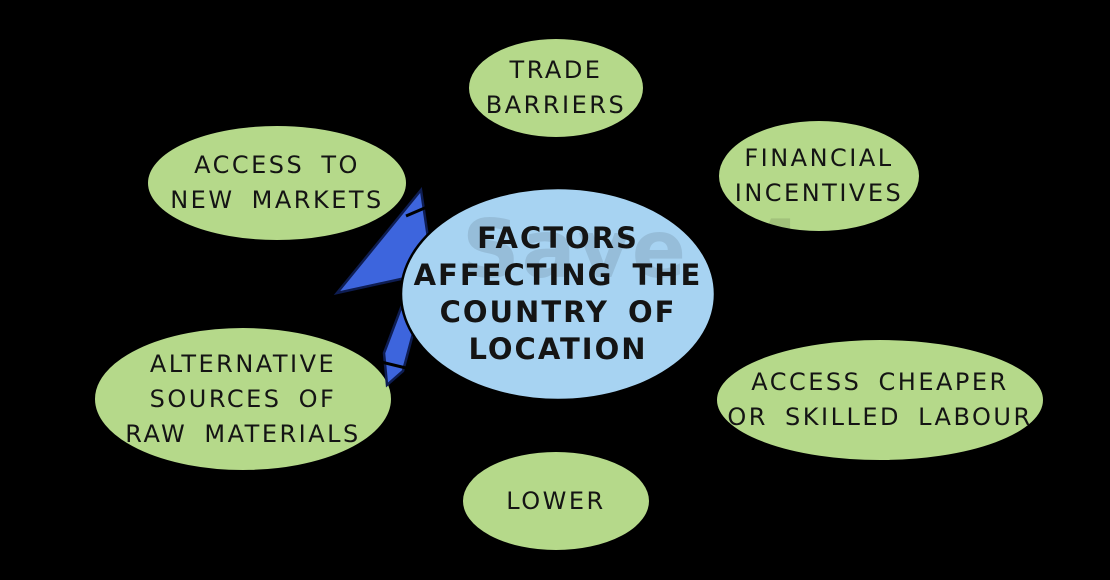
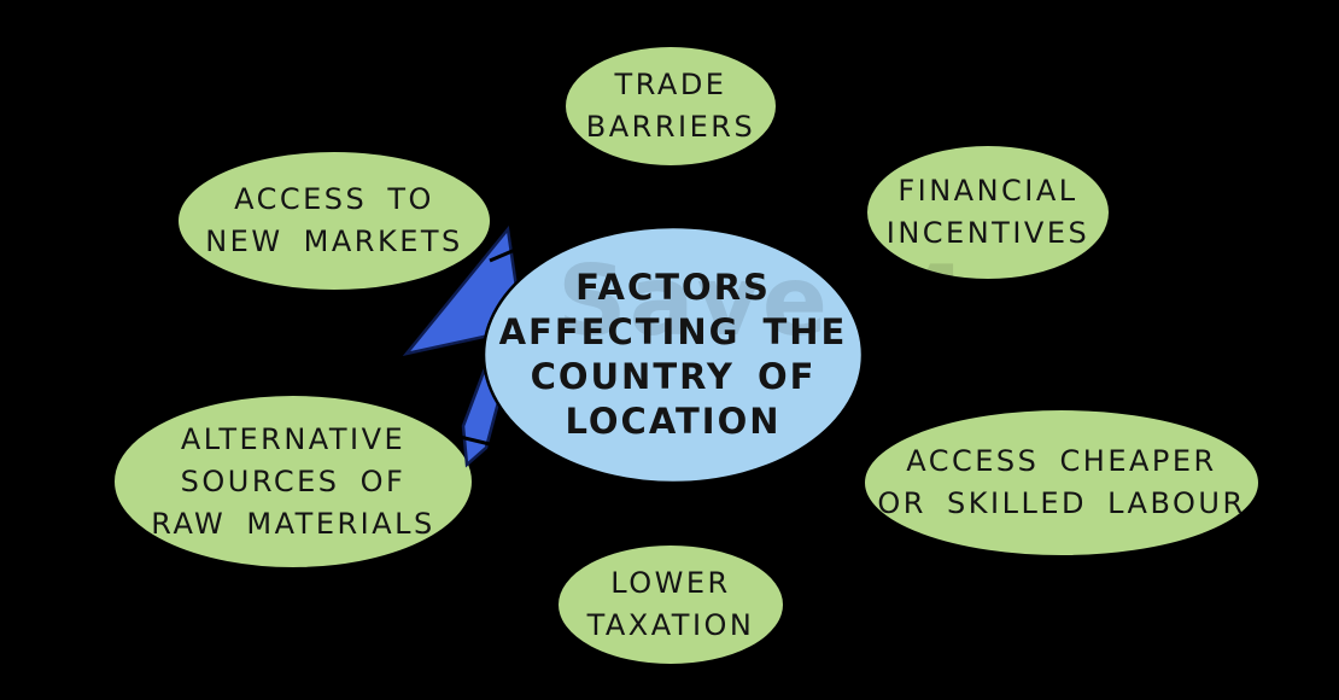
  Save My
  ACCESS TO
  NEW MARKETS
  TRADE
  BARRIERS
  FINANCIAL
  INCENTIVES
  ALTERNATIVE
  SOURCES OF
  RAW MATERIALS
  ACCESS CHEAPER
  OR SKILLED LABOUR
  LOWER
+ TAXATION
  FACTORS
  AFFECTING THE
  COUNTRY OF
  LOCATION
